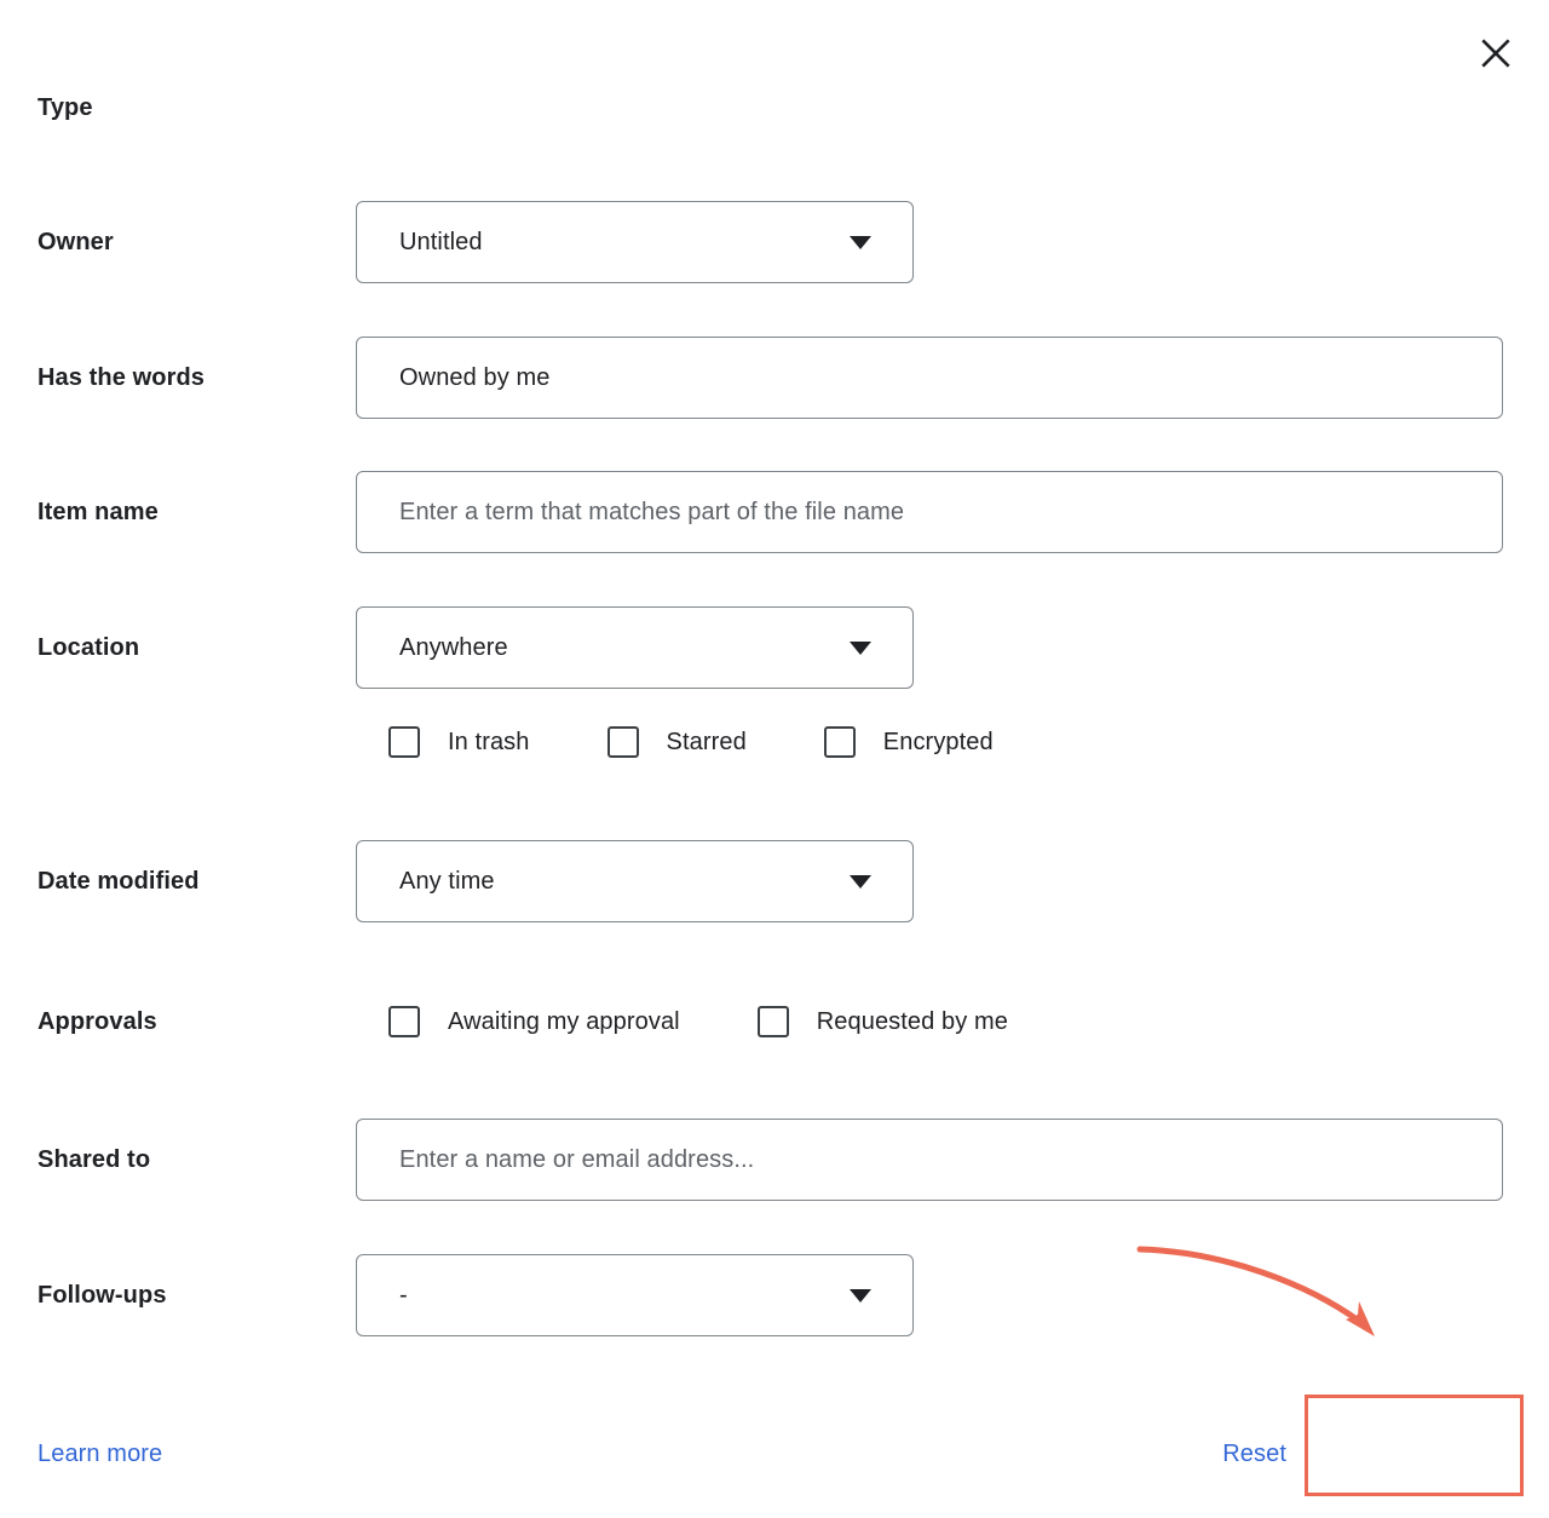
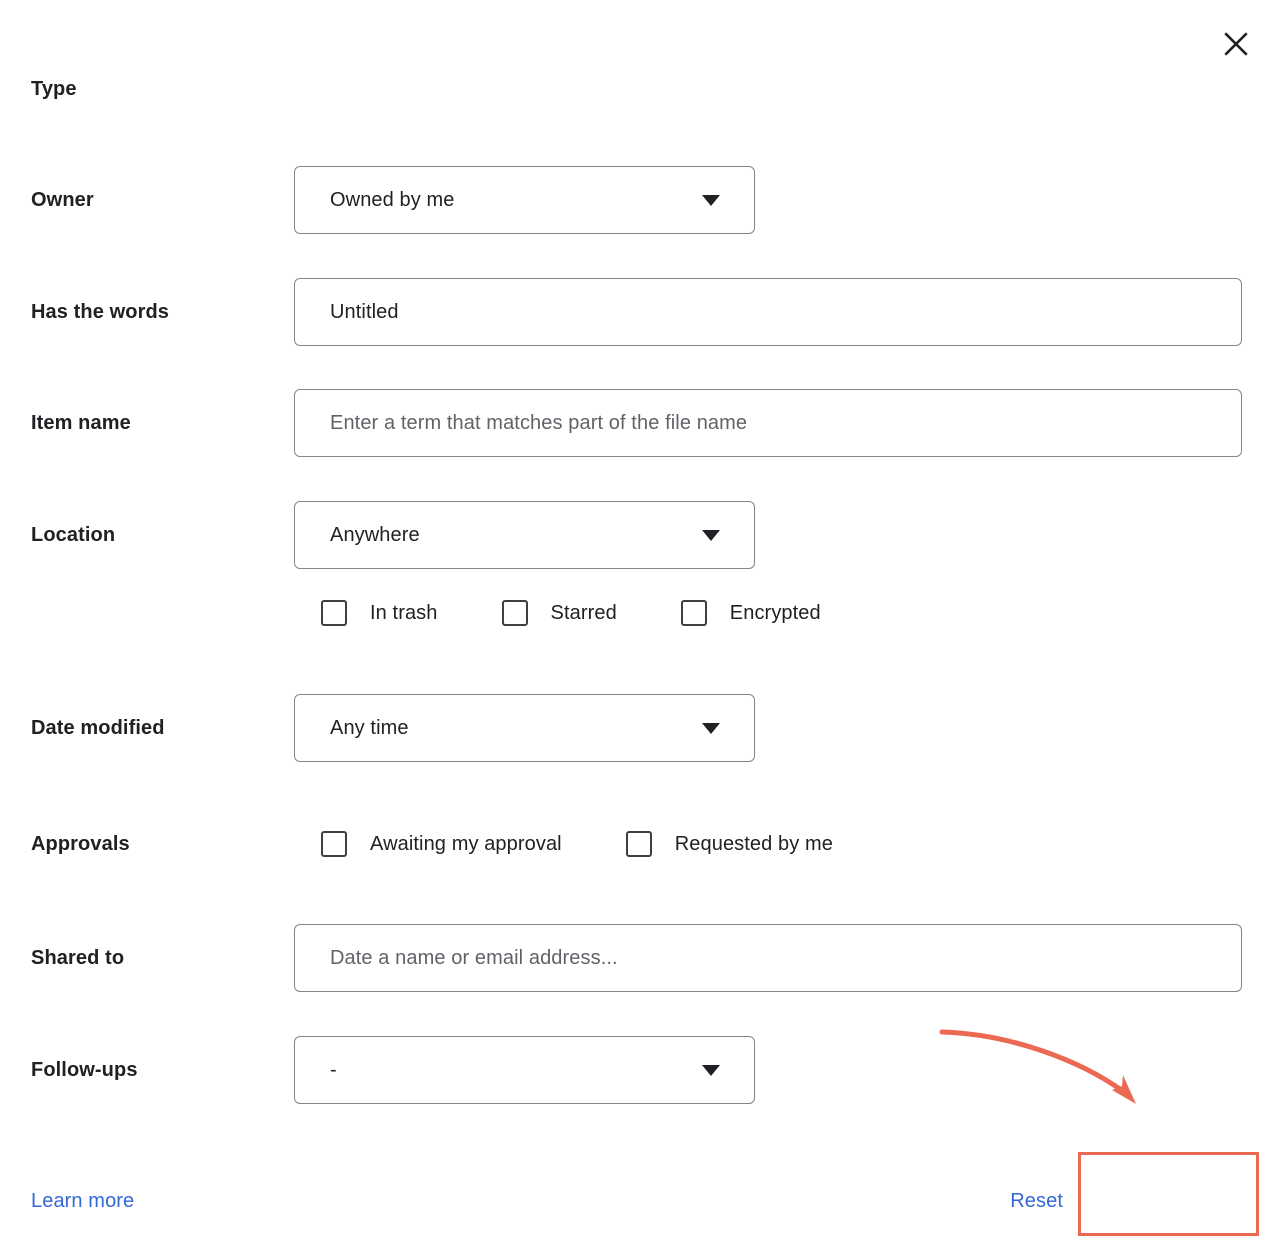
  Type
  Owner
- Untitled
+ Owned by me
  Has the words
- Owned by me
+ Untitled
  Item name
  Enter a term that matches part of the file name
  Location
  Anywhere
  In trash
  Starred
  Encrypted
  Date modified
  Any time
  Approvals
  Awaiting my approval
  Requested by me
  Shared to
- Enter a name or email address...
+ Date a name or email address...
  Follow-ups
  -
  Learn more
  Reset
